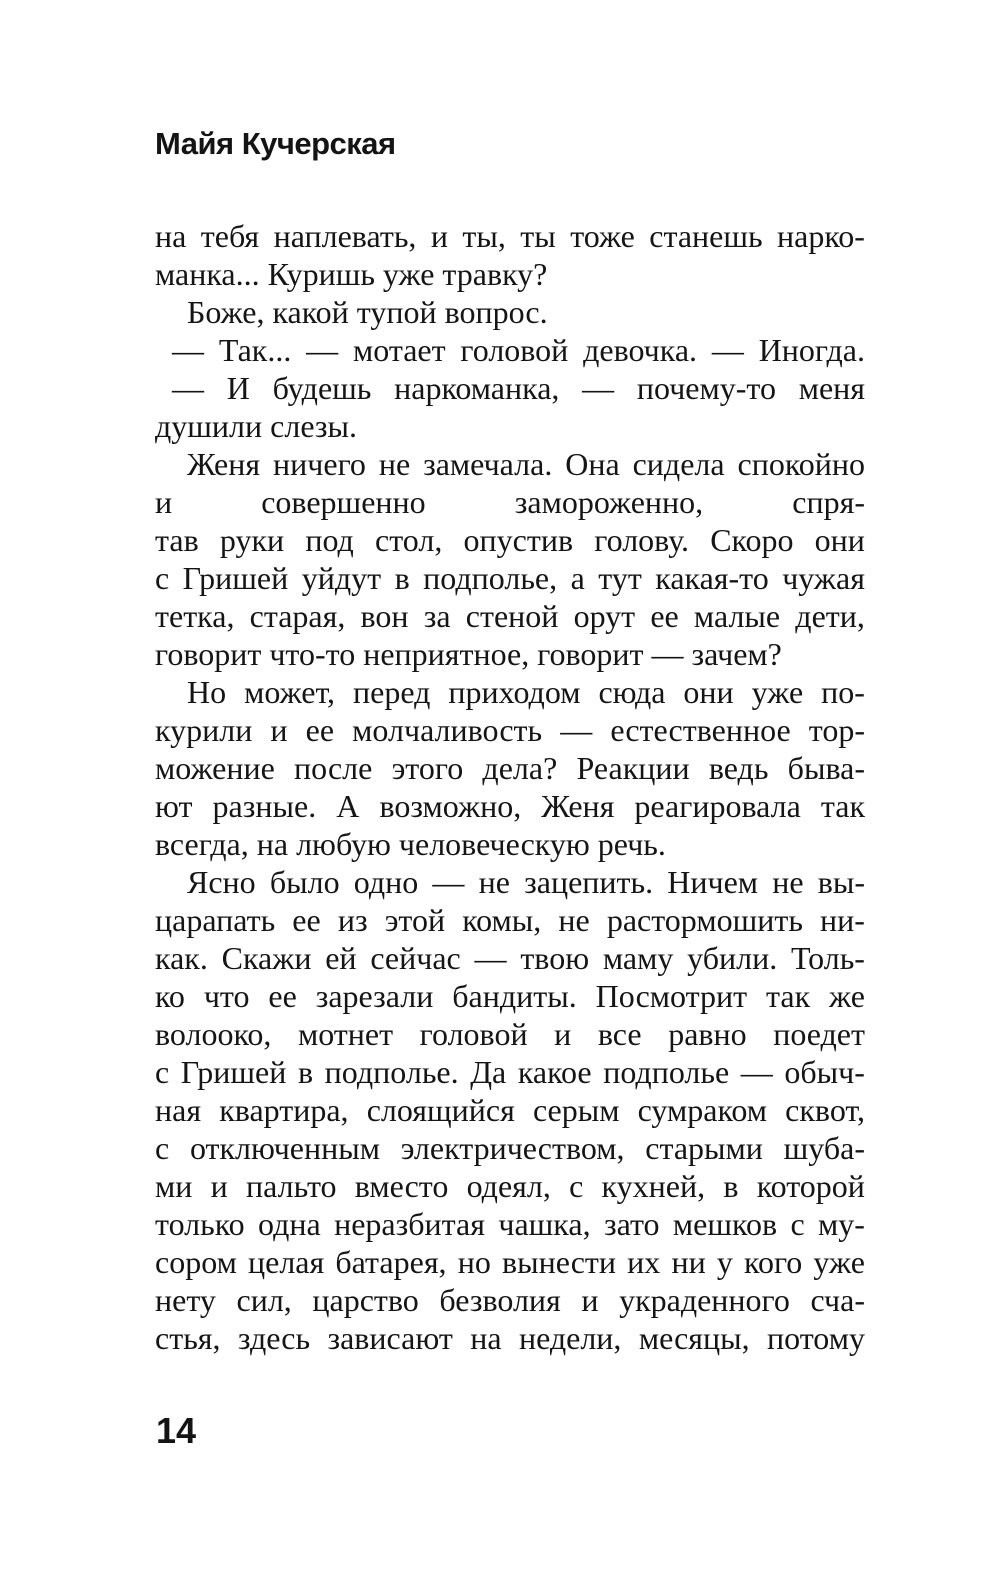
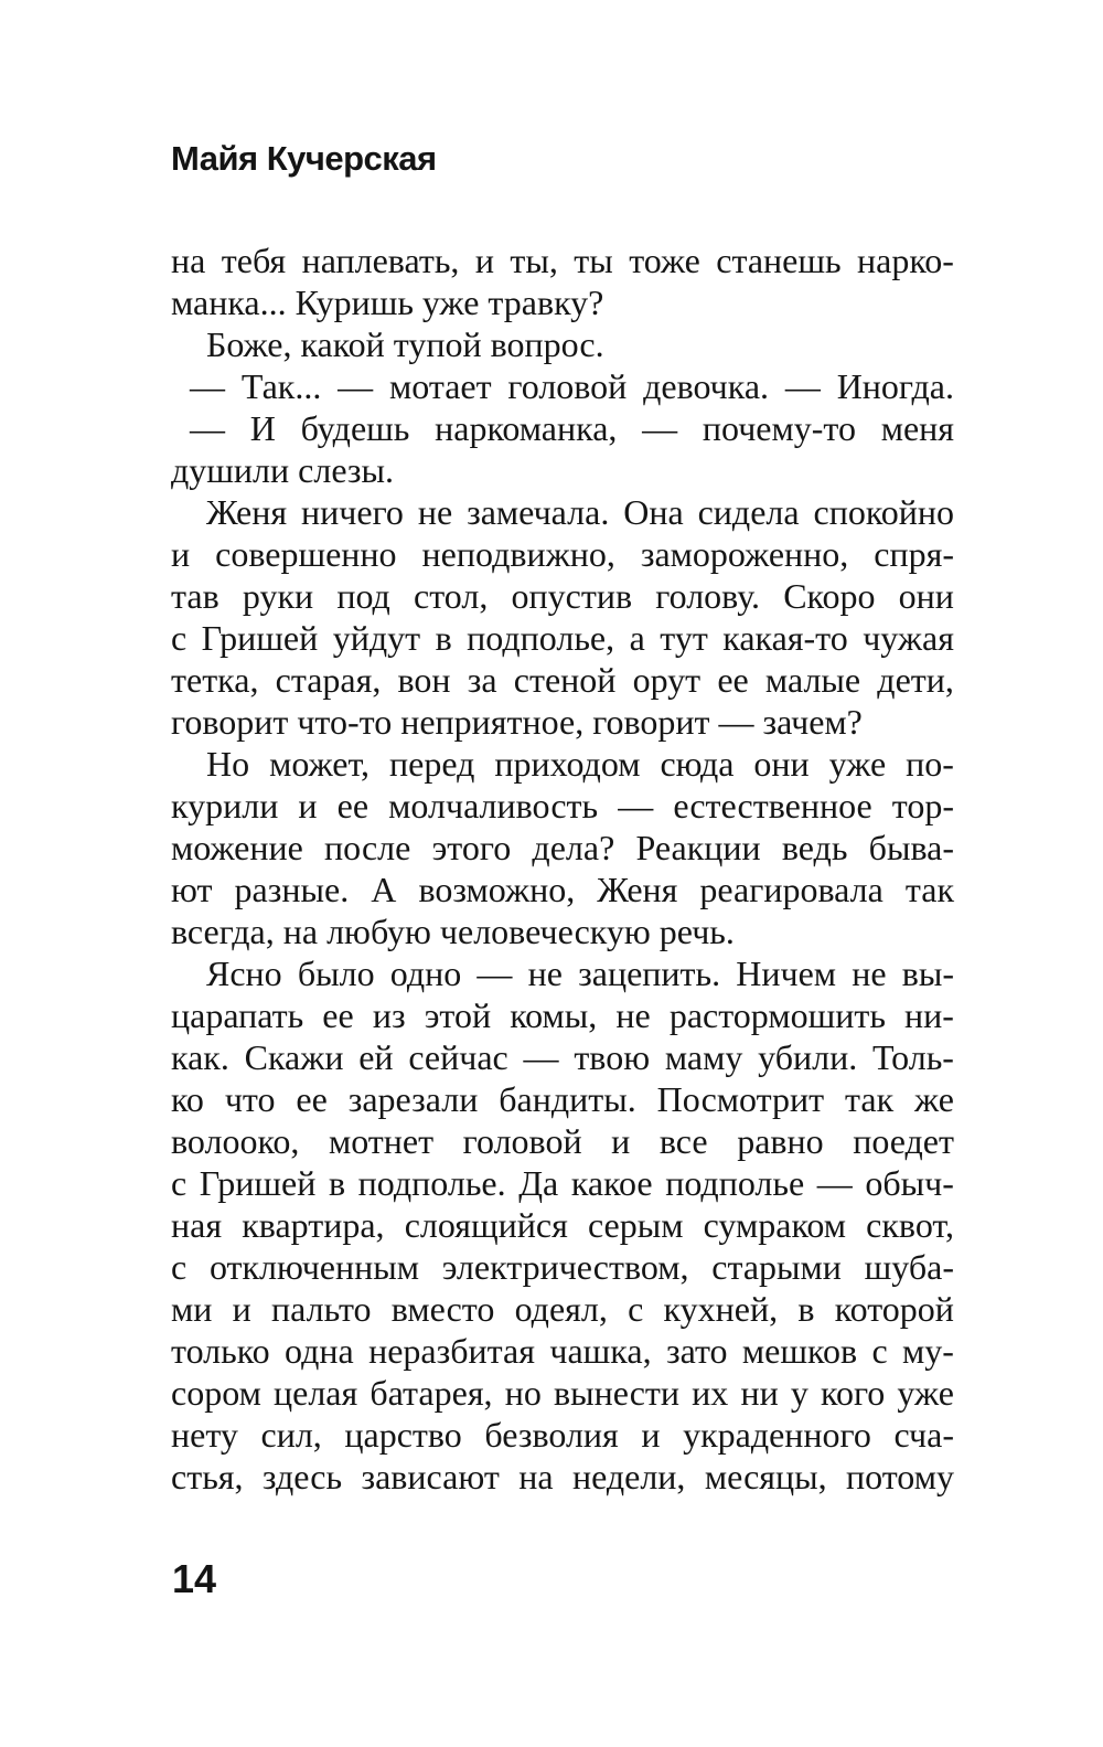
  Майя Кучерская
  на
  тебя
  наплевать,
  и
  ты,
  ты
  тоже
  станешь
  нарко-
  манка... Куришь уже травку?
  Боже, какой тупой вопрос.
  —
  Так...
  —
  мотает
  головой
  девочка.
  —
  Иногда.
  —
  И
  будешь
  наркоманка,
  —
  почему-то
  меня
  душили слезы.
  Женя
  ничего
  не
  замечала.
  Она
  сидела
  спокойно
  и
  совершенно
+ неподвижно,
  замороженно,
  спря-
  тав
  руки
  под
  стол,
  опустив
  голову.
  Скоро
  они
  с
  Гришей
  уйдут
  в
  подполье,
  а
  тут
  какая-то
  чужая
  тетка,
  старая,
  вон
  за
  стеной
  орут
  ее
  малые
  дети,
  говорит что-то неприятное, говорит — зачем?
  Но
  может,
  перед
  приходом
  сюда
  они
  уже
  по-
  курили
  и
  ее
  молчаливость
  —
  естественное
  тор-
  можение
  после
  этого
  дела?
  Реакции
  ведь
  быва-
  ют
  разные.
  А
  возможно,
  Женя
  реагировала
  так
  всегда, на любую человеческую речь.
  Ясно
  было
  одно
  —
  не
  зацепить.
  Ничем
  не
  вы-
  царапать
  ее
  из
  этой
  комы,
  не
  растормошить
  ни-
  как.
  Скажи
  ей
  сейчас
  —
  твою
  маму
  убили.
  Толь-
  ко
  что
  ее
  зарезали
  бандиты.
  Посмотрит
  так
  же
  волооко,
  мотнет
  головой
  и
  все
  равно
  поедет
  с
  Гришей
  в
  подполье.
  Да
  какое
  подполье
  —
  обыч-
  ная
  квартира,
  слоящийся
  серым
  сумраком
  сквот,
  с
  отключенным
  электричеством,
  старыми
  шуба-
  ми
  и
  пальто
  вместо
  одеял,
  с
  кухней,
  в
  которой
  только
  одна
  неразбитая
  чашка,
  зато
  мешков
  с
  му-
  сором
  целая
  батарея,
  но
  вынести
  их
  ни
  у
  кого
  уже
  нету
  сил,
  царство
  безволия
  и
  украденного
  сча-
  стья,
  здесь
  зависают
  на
  недели,
  месяцы,
  потому
  14
